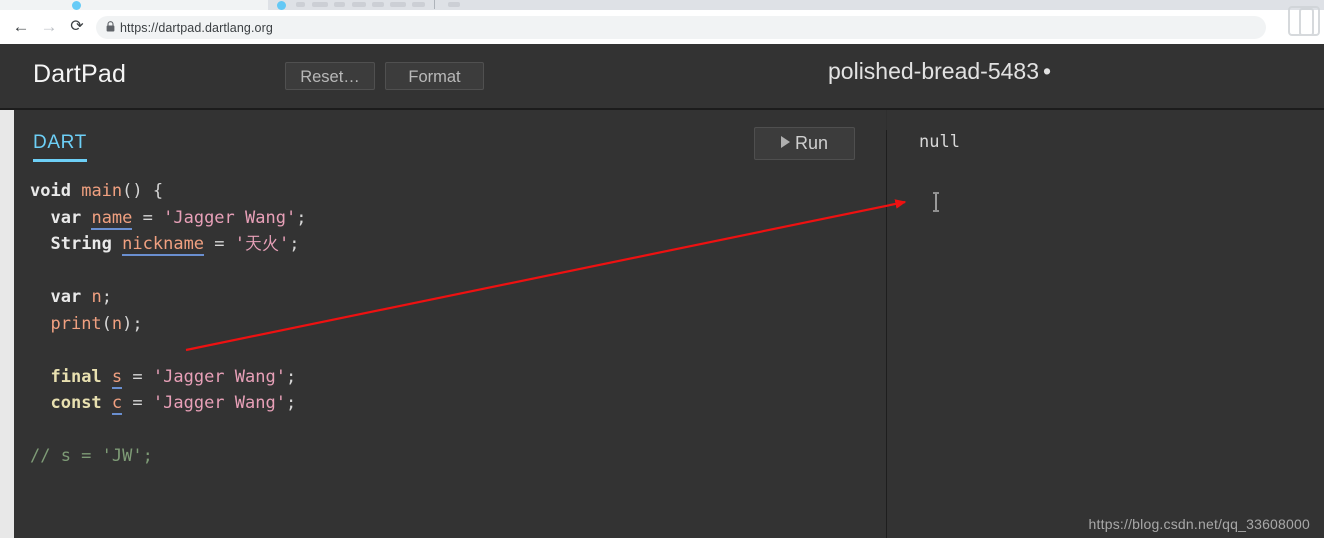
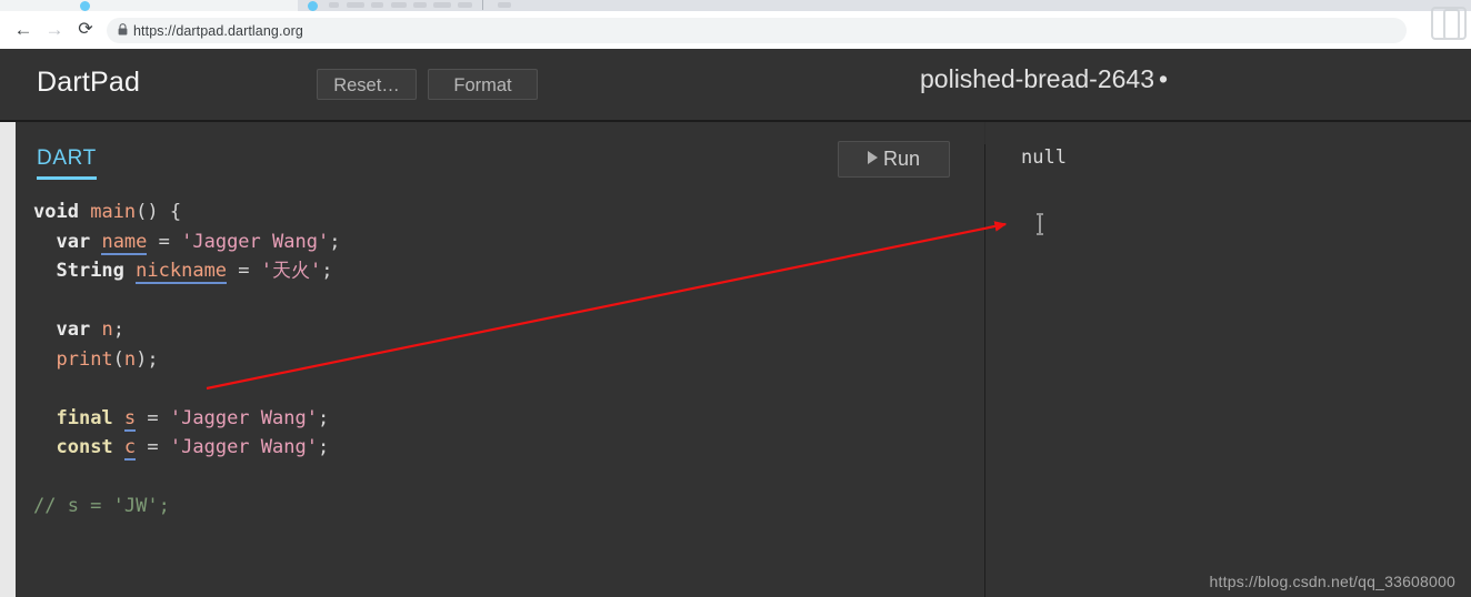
  ←
  →
  ⟳
  https://dartpad.dartlang.org
  DartPad
  Reset…
  Format
- polished-bread-5483 •
+ polished-bread-2643 •
  DART
  Run
  void main() {
  var name = 'Jagger Wang';
  String nickname = '天火';
  var n;
  print(n);
  final s = 'Jagger Wang';
  const c = 'Jagger Wang';
  // s = 'JW';
  null
  https://blog.csdn.net/qq_33608000
